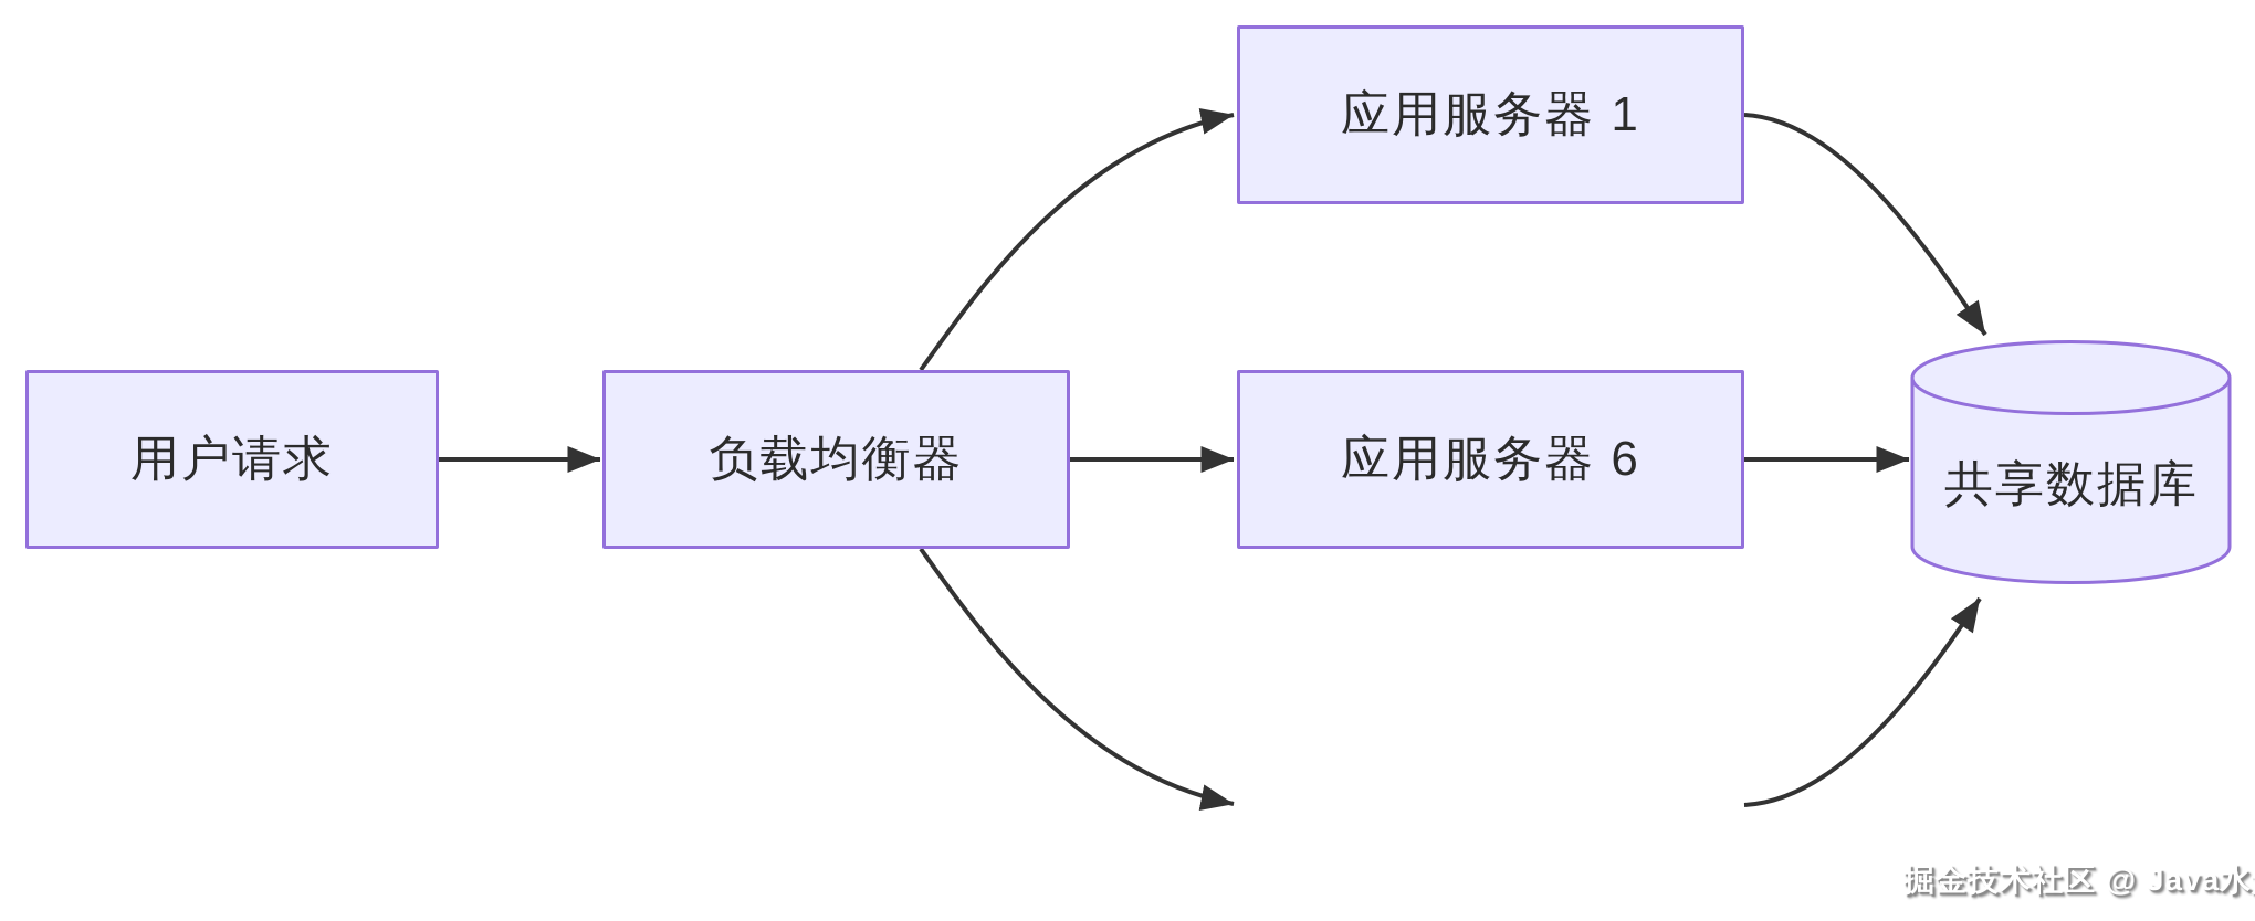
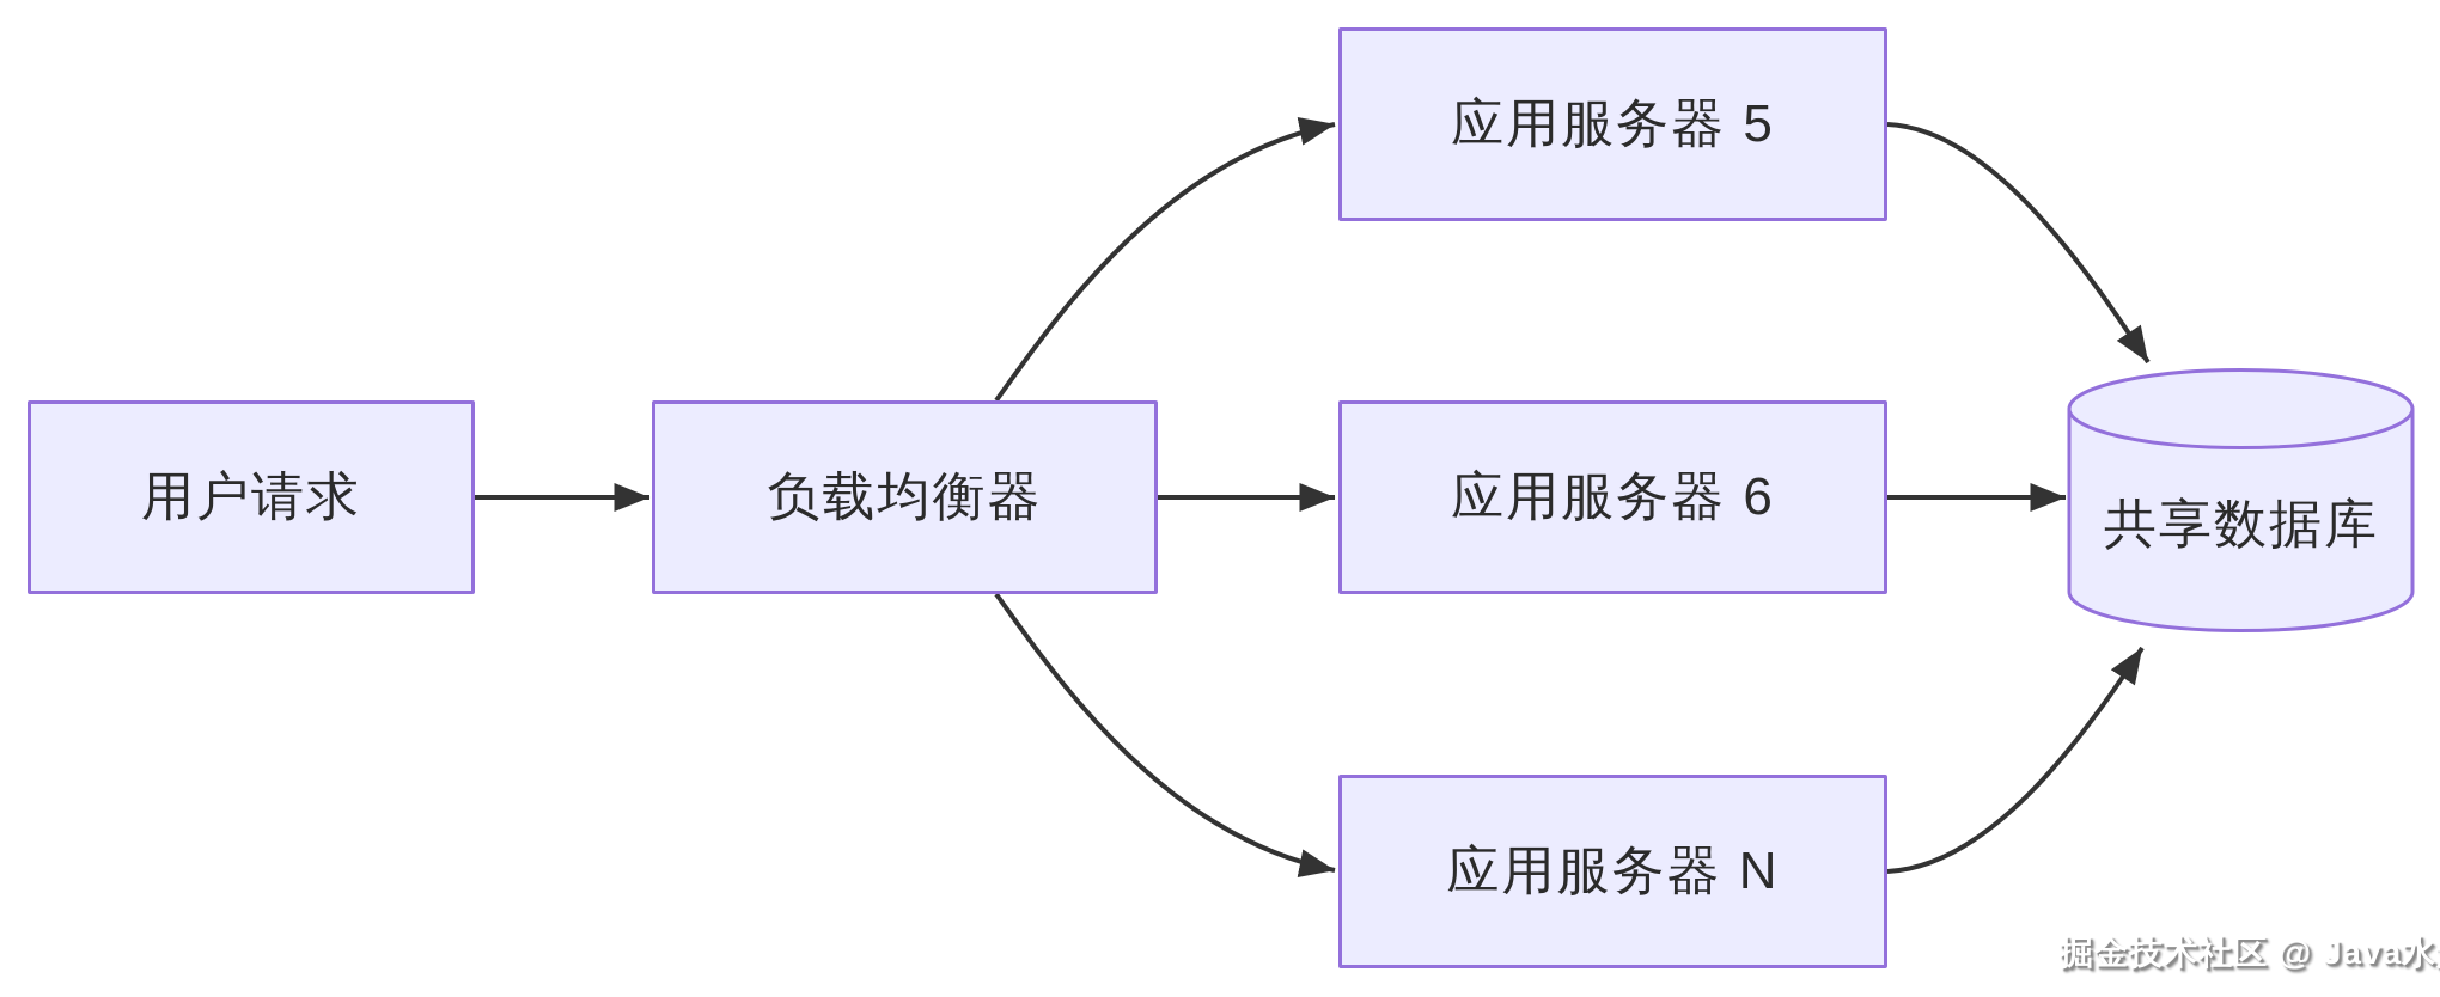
  用户请求
  负载均衡器
- 应用服务器 1
+ 应用服务器 5
  应用服务器 6
+ 应用服务器 N
  共享数据库
  掘金技术社区 @ Java水
